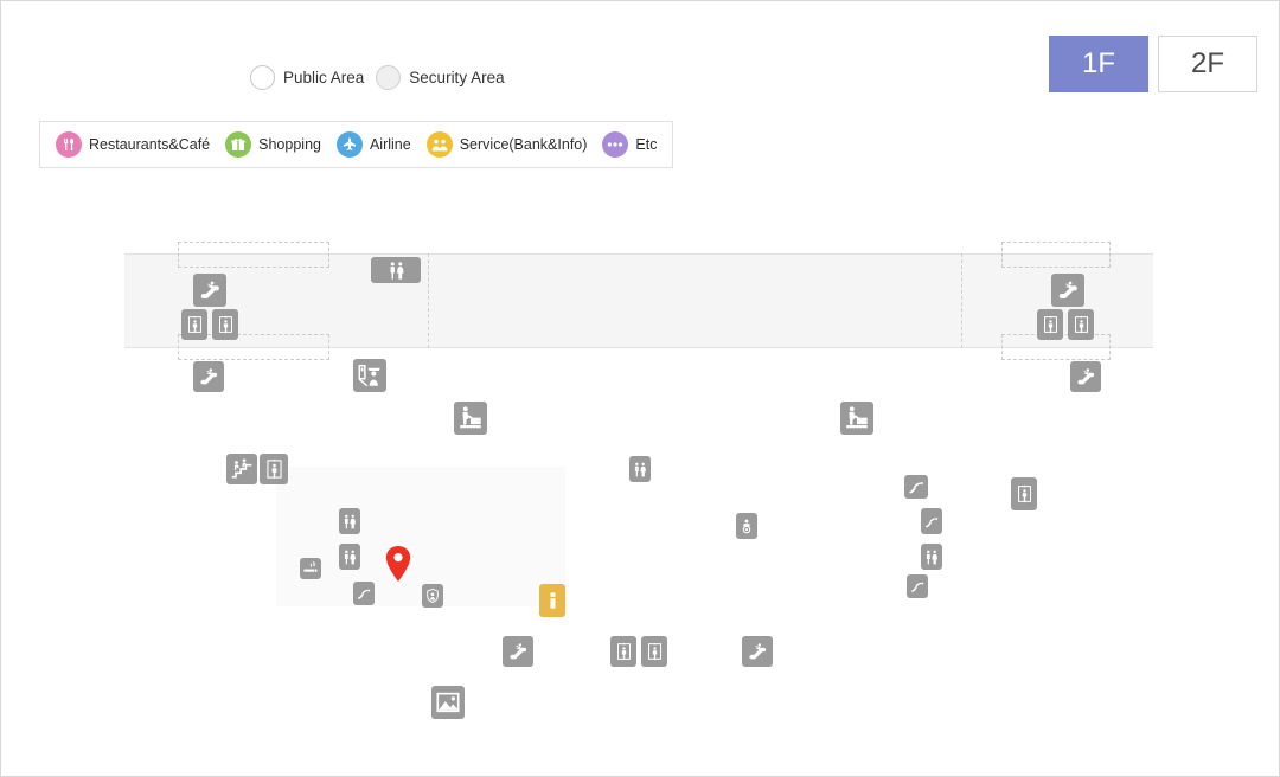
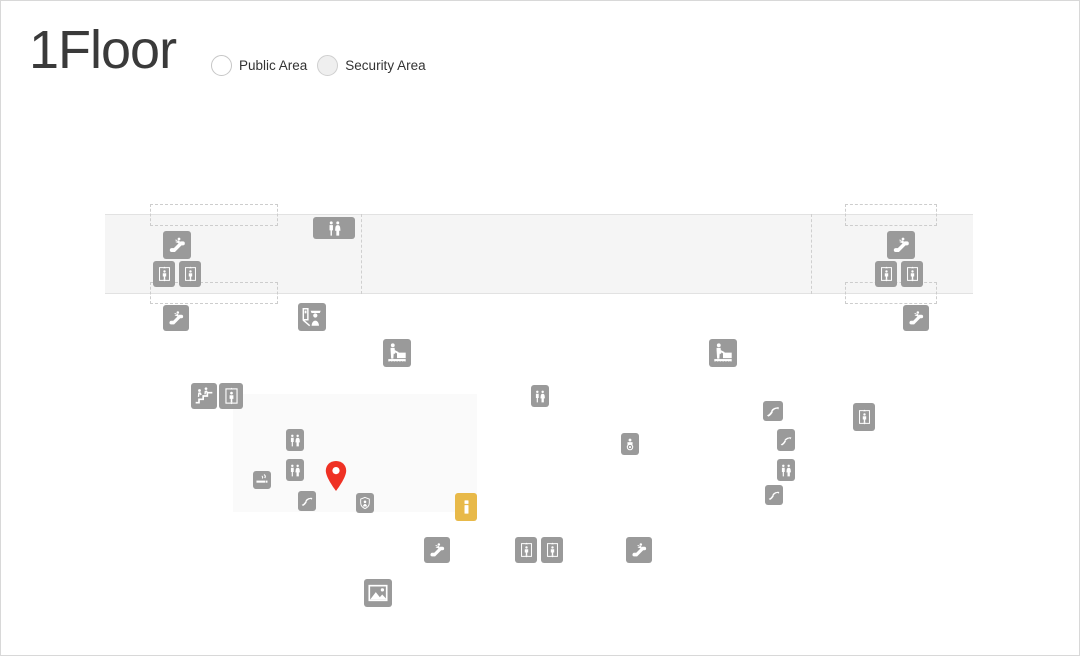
+ 1Floor
  Public Area
  Security Area
- 1F
- 2F
- Restaurants&Café
- Shopping
- Airline
- Service(Bank&Info)
- Etc
